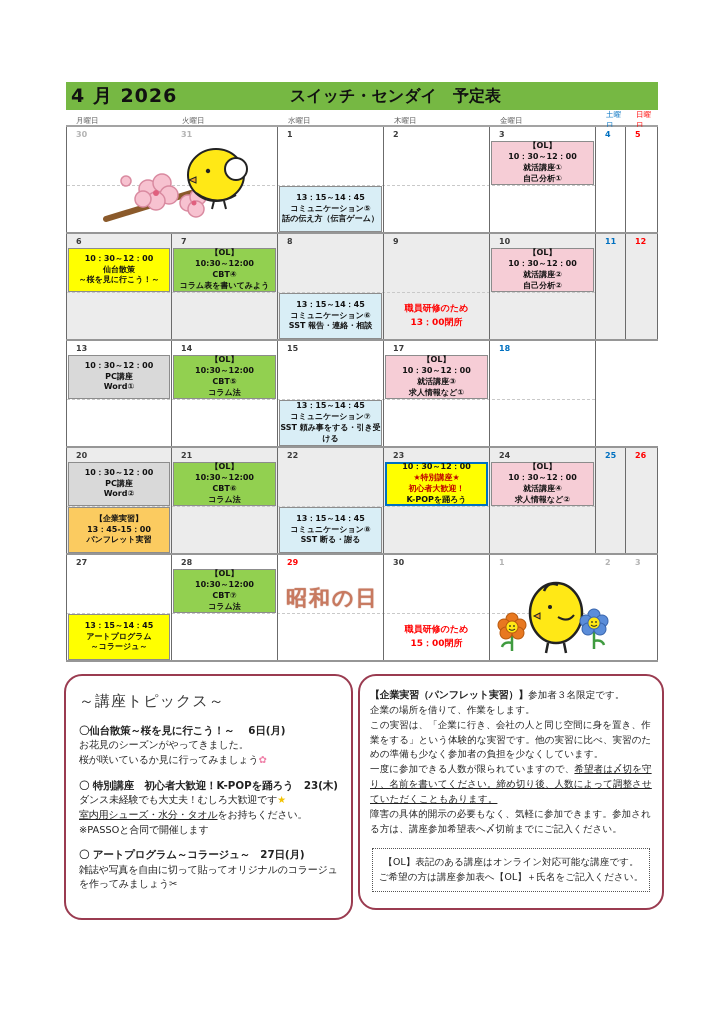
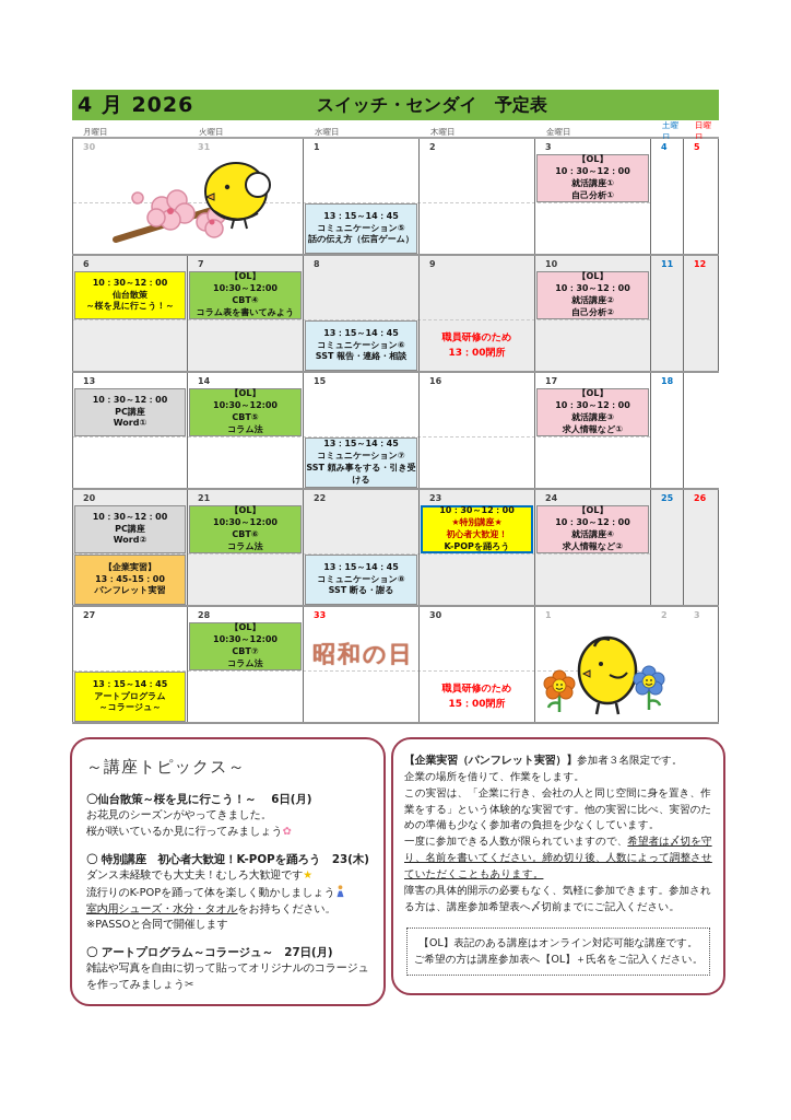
  4 月 2026
  スイッチ・センダイ 予定表
  月曜日
  火曜日
  水曜日
  木曜日
  金曜日
  土曜日
  日曜日
  30
  31
  1
  13：15～14：45
  コミュニケーション⑤
  話の伝え方（伝言ゲーム）
  2
  3
  【OL】
  10：30～12：00
  就活講座①
  自己分析①
  4
  5
  6
  10：30～12：00
  仙台散策
  ～桜を見に行こう！～
  7
  【OL】
  10:30～12:00
  CBT④
  コラム表を書いてみよう
  8
  13：15～14：45
  コミュニケーション⑥
  SST 報告・連絡・相談
  9
  職員研修のため
  13：00閉所
  10
  【OL】
  10：30～12：00
  就活講座②
  自己分析②
  11
  12
  13
  10：30～12：00
  PC講座
  Word①
  14
  【OL】
  10:30～12:00
  CBT⑤
  コラム法
  15
  13：15～14：45
  コミュニケーション⑦
  SST 頼み事をする・引き受ける
+ 16
  17
  【OL】
  10：30～12：00
  就活講座③
  求人情報など①
  18
  20
  10：30～12：00
  PC講座
  Word②
  【企業実習】
  13：45-15：00
  パンフレット実習
  21
  【OL】
  10:30～12:00
  CBT⑥
  コラム法
  22
  13：15～14：45
  コミュニケーション⑧
  SST 断る・謝る
  23
  10：30～12：00
  ★特別講座★
  初心者大歓迎！
  K-POPを踊ろう
  24
  【OL】
  10：30～12：00
  就活講座④
  求人情報など②
  25
  26
  27
  13：15～14：45
  アートプログラム
  ～コラージュ～
  28
  【OL】
  10:30～12:00
  CBT⑦
  コラム法
- 29
+ 33
  昭和の日
  30
  職員研修のため
  15：00閉所
  1
  2
  3
  ～講座トピックス～
  〇仙台散策～桜を見に行こう！～ 6日(月)
  お花見のシーズンがやってきました。
  桜が咲いているか見に行ってみましょう✿
  〇 特別講座 初心者大歓迎！K-POPを踊ろう 23(木)
  ダンス未経験でも大丈夫！むしろ大歓迎です★
+ 流行りのK-POPを踊って体を楽しく動かしましょう
  室内用シューズ・水分・タオルをお持ちください。
  ※PASSOと合同で開催します
  〇 アートプログラム～コラージュ～ 27日(月)
  雑誌や写真を自由に切って貼ってオリジナルのコラージュを作ってみましょう✂
  【企業実習（パンフレット実習）】参加者３名限定です。
  企業の場所を借りて、作業をします。
  この実習は、「企業に行き、会社の人と同じ空間に身を置き、作業をする」という体験的な実習です。他の実習に比べ、実習のための準備も少なく参加者の負担を少なくしています。
  一度に参加できる人数が限られていますので、希望者は〆切を守り、名前を書いてください。締め切り後、人数によって調整させていただくこともあります。
  障害の具体的開示の必要もなく、気軽に参加できます。参加される方は、講座参加希望表へ〆切前までにご記入ください。
  【OL】表記のある講座はオンライン対応可能な講座です。
  ご希望の方は講座参加表へ【OL】＋氏名をご記入ください。
